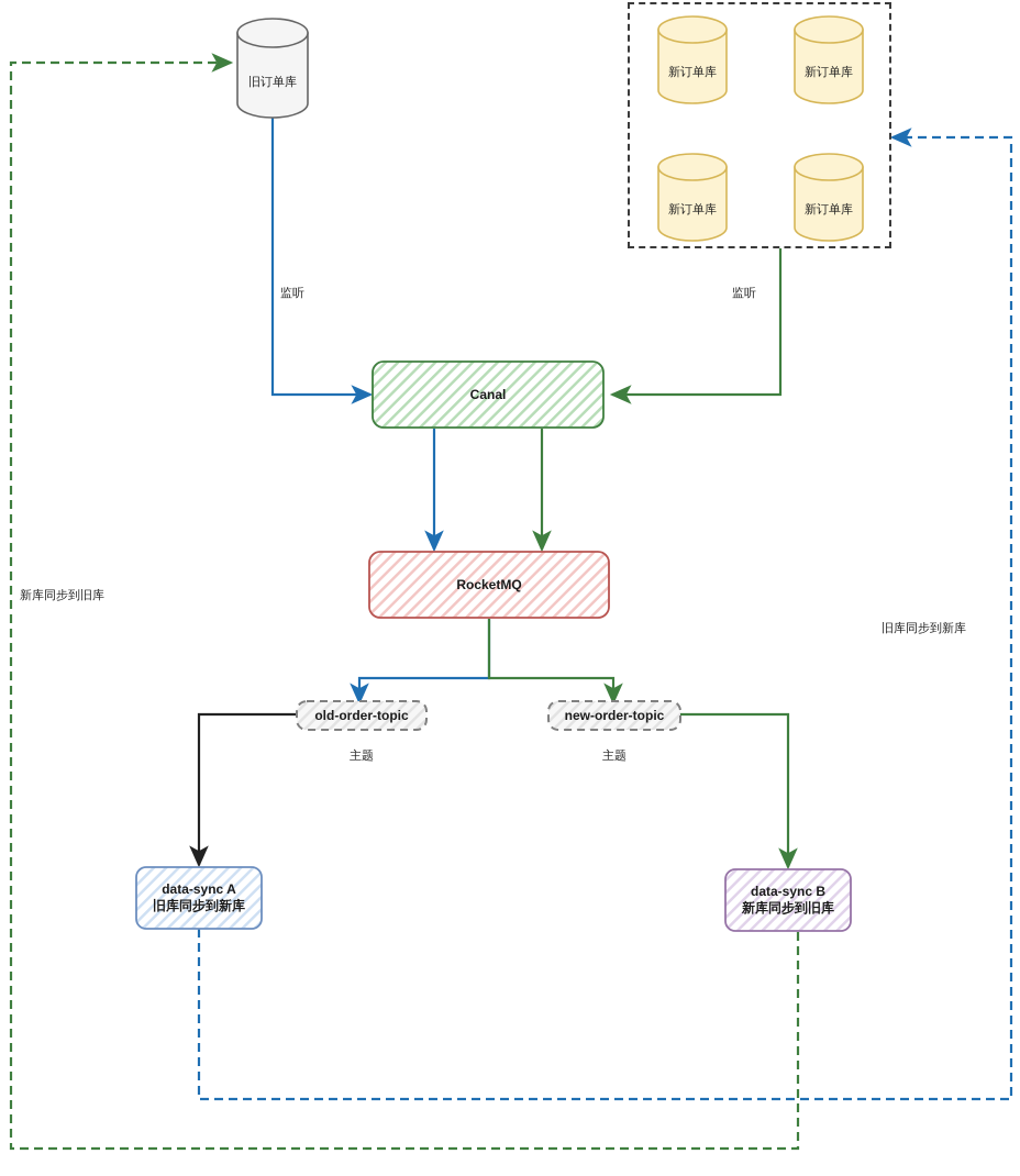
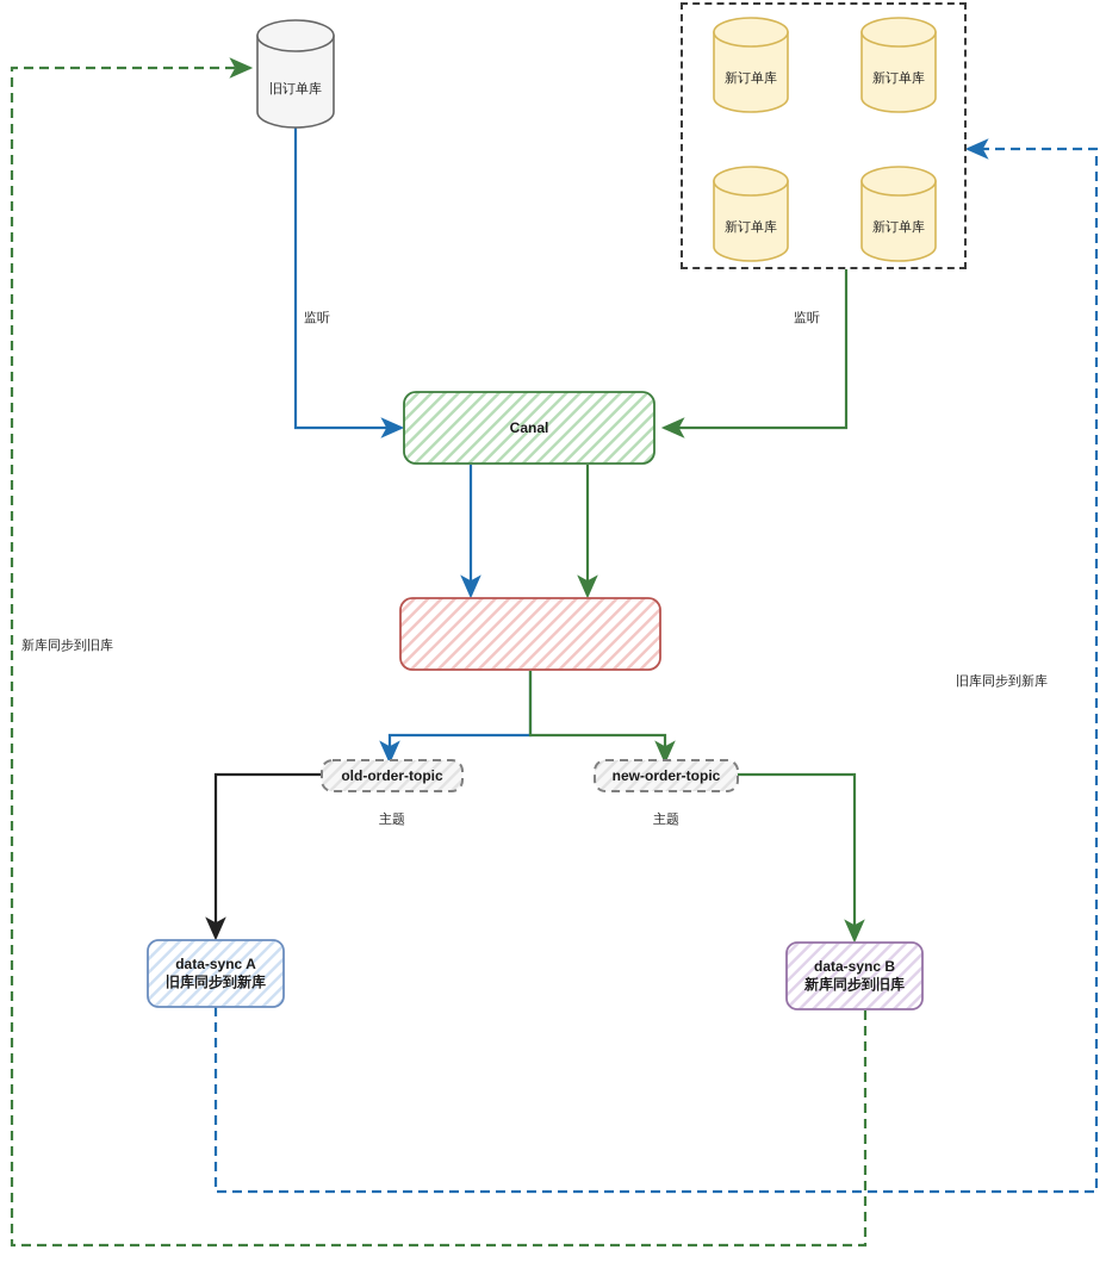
  旧订单库
  新订单库
  新订单库
  新订单库
  新订单库
  Canal
- RocketMQ
  old-order-topic
  主题
  new-order-topic
  主题
  data-sync A
  旧库同步到新库
  data-sync B
  新库同步到旧库
  监听
  监听
  新库同步到旧库
  旧库同步到新库
